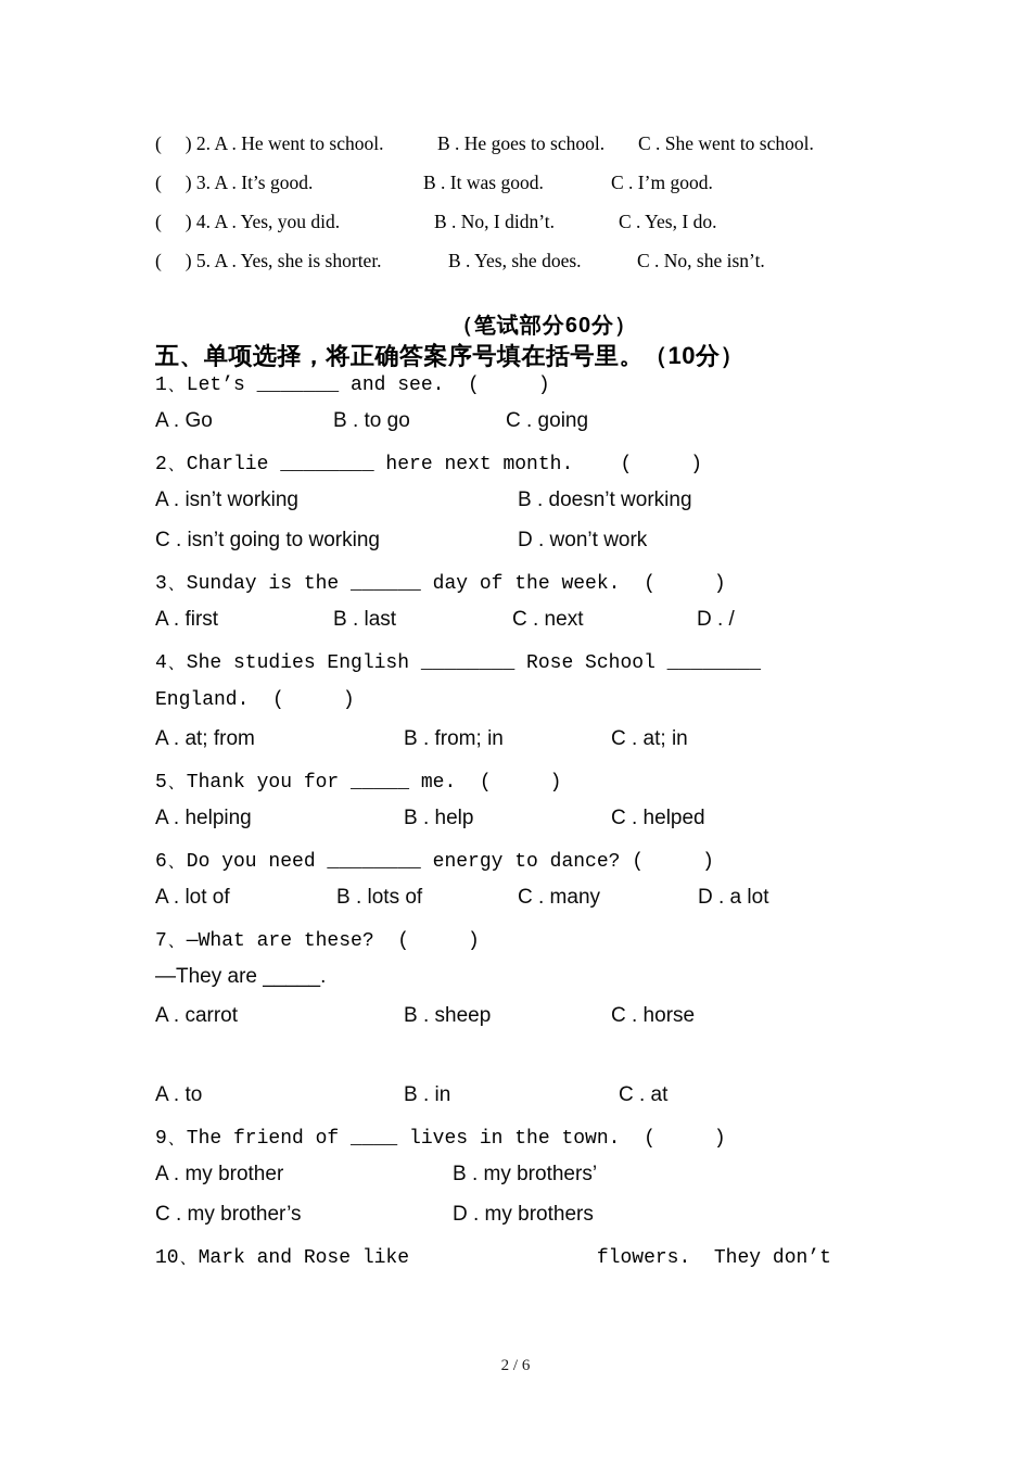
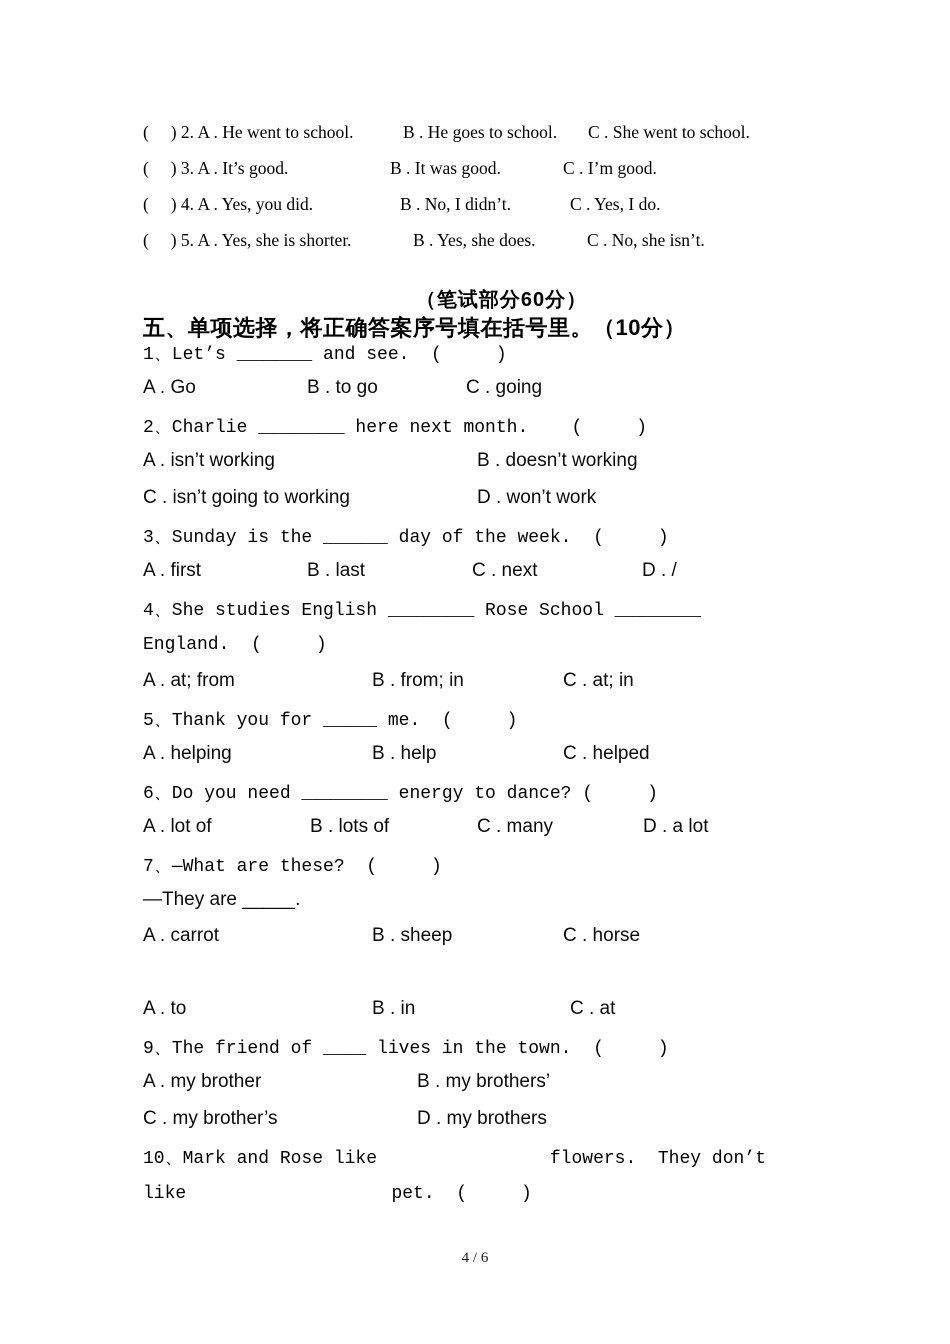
  ( ) 2. A . He went to school.
  B . He goes to school.
  C . She went to school.
  ( ) 3. A . It’s good.
  B . It was good.
  C . I’m good.
  ( ) 4. A . Yes, you did.
  B . No, I didn’t.
  C . Yes, I do.
  ( ) 5. A . Yes, she is shorter.
  B . Yes, she does.
  C . No, she isn’t.
  （笔试部分60分）
  五、单项选择，将正确答案序号填在括号里。（10分）
  1、Let’s _______ and see. ( )
  A . Go
  B . to go
  C . going
  2、Charlie ________ here next month. ( )
  A . isn’t working
  B . doesn’t working
  C . isn’t going to working
  D . won’t work
  3、Sunday is the ______ day of the week. ( )
  A . first
  B . last
  C . next
  D . /
  4、She studies English ________ Rose School ________
  England. ( )
  A . at; from
  B . from; in
  C . at; in
  5、Thank you for _____ me. ( )
  A . helping
  B . help
  C . helped
  6、Do you need ________ energy to dance? ( )
  A . lot of
  B . lots of
  C . many
  D . a lot
  7、—What are these? ( )
  —They are _____.
  A . carrot
  B . sheep
  C . horse
  A . to
  B . in
  C . at
  9、The friend of ____ lives in the town. ( )
  A . my brother
  B . my brothers’
  C . my brother’s
  D . my brothers
  10、Mark and Rose like flowers. They don’t
+ like pet. ( )
- 2 / 6
+ 4 / 6
